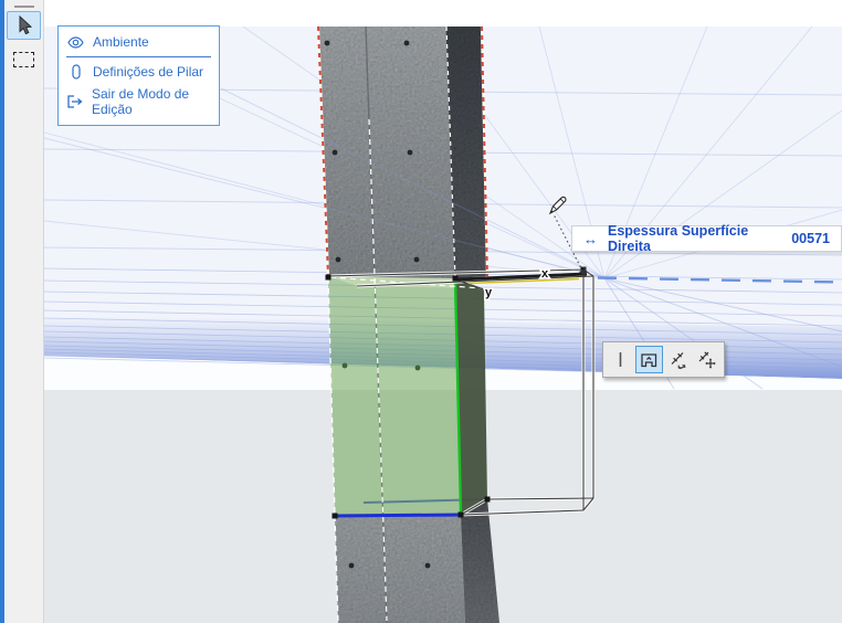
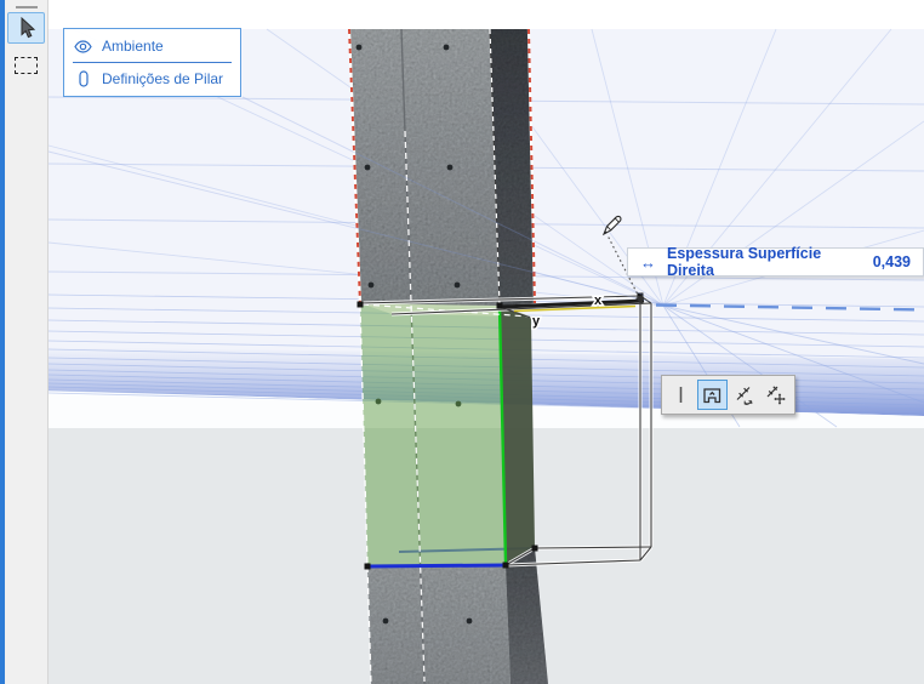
  x
  y
  Ambiente
  Definições de Pilar
- Sair de Modo de Edição
  ↔
  Espessura Superfície Direita
- 00571
+ 0,439
